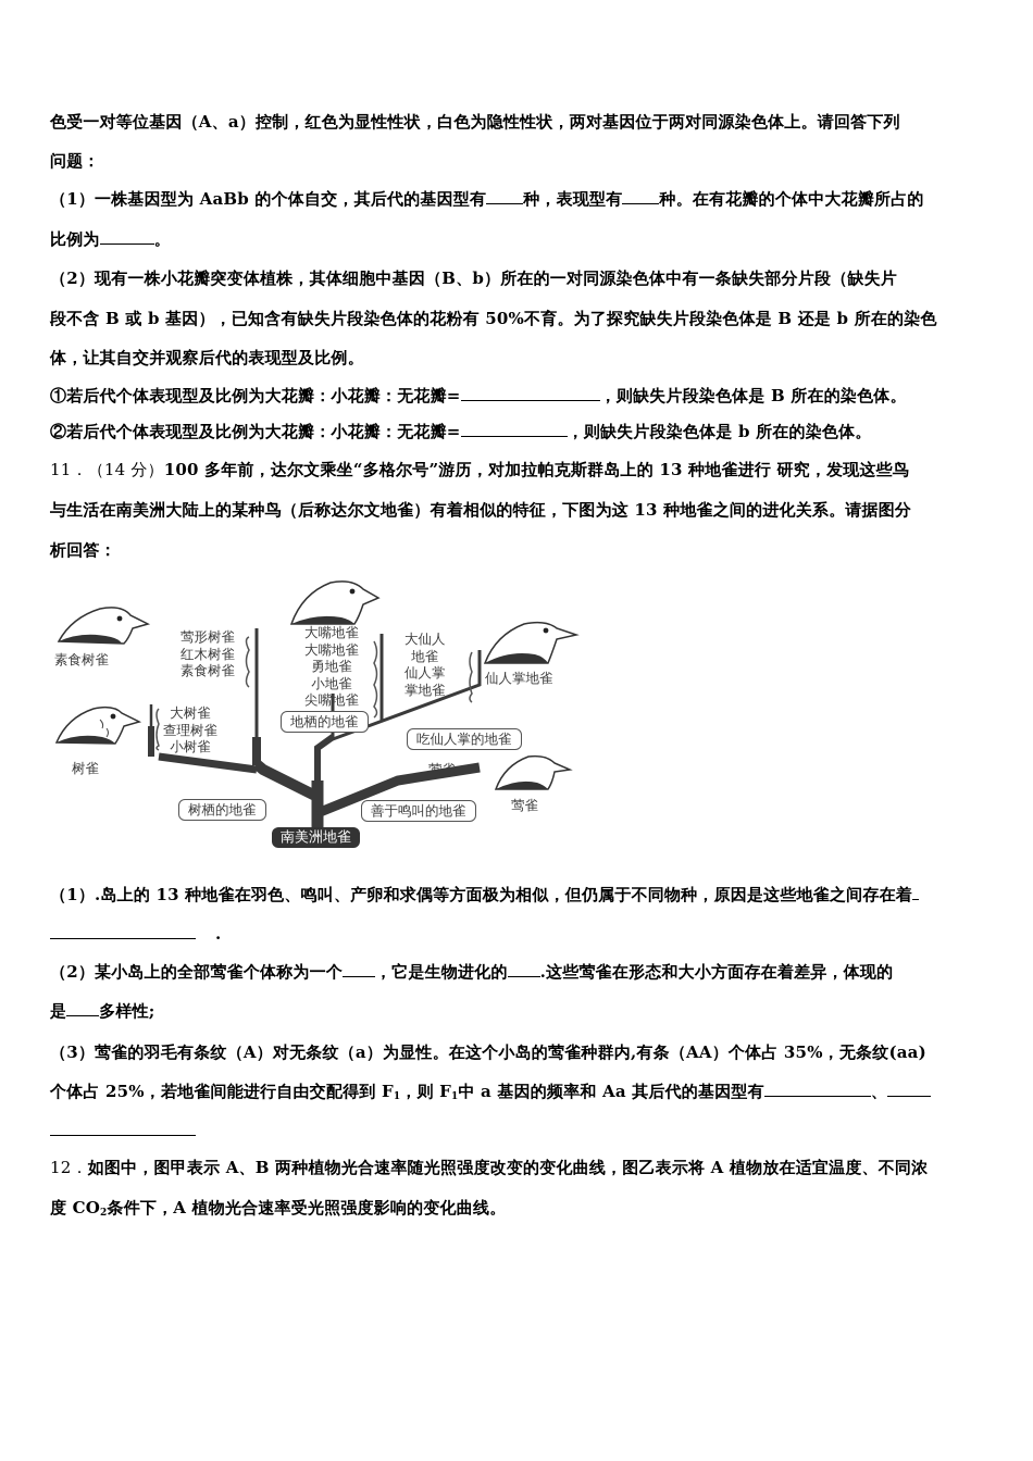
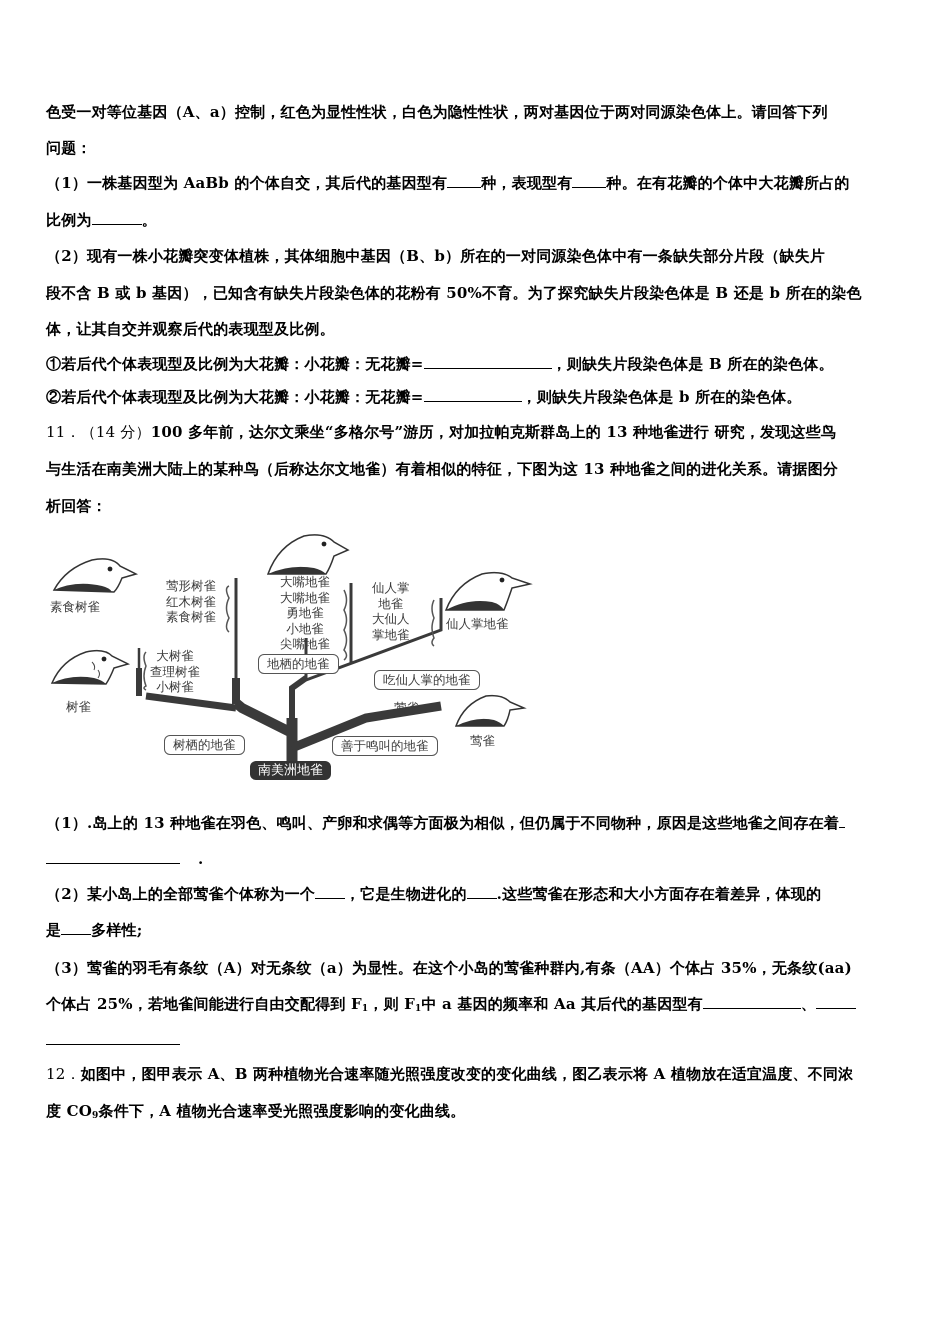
  色受一对等位基因（A、a）控制，红色为显性性状，白色为隐性性状，两对基因位于两对同源染色体上。请回答下列
  问题：
  （1）一株基因型为 AaBb 的个体自交，其后代的基因型有 种，表现型有 种。在有花瓣的个体中大花瓣所占的
  比例为 。
  （2）现有一株小花瓣突变体植株，其体细胞中基因（B、b）所在的一对同源染色体中有一条缺失部分片段（缺失片
  段不含 B 或 b 基因），已知含有缺失片段染色体的花粉有 50%不育。为了探究缺失片段染色体是 B 还是 b 所在的染色
  体，让其自交并观察后代的表现型及比例。
  ①若后代个体表现型及比例为大花瓣：小花瓣：无花瓣= ，则缺失片段染色体是 B 所在的染色体。
  ②若后代个体表现型及比例为大花瓣：小花瓣：无花瓣= ，则缺失片段染色体是 b 所在的染色体。
  11．（14 分）100 多年前，达尔文乘坐“多格尔号”游历，对加拉帕克斯群岛上的 13 种地雀进行 研究，发现这些鸟
  与生活在南美洲大陆上的某种鸟（后称达尔文地雀）有着相似的特征，下图为这 13 种地雀之间的进化关系。请据图分
  析回答：
  素食树雀
  树雀
  仙人掌地雀
  莺雀
  莺形树雀
  红木树雀
  素食树雀
  大树雀
  查理树雀
  小树雀
  大嘴地雀
  大嘴地雀
  勇地雀
  小地雀
  尖嘴地雀
- 大仙人
+ 仙人掌
  地雀
- 仙人掌
+ 大仙人
  掌地雀
  莺雀
  地栖的地雀
  吃仙人掌的地雀
  树栖的地雀
  善于鸣叫的地雀
  南美洲地雀
  （1）.岛上的 13 种地雀在羽色、鸣叫、产卵和求偶等方面极为相似，但仍属于不同物种，原因是这些地雀之间存在着
  .
  （2）某小岛上的全部莺雀个体称为一个 ，它是生物进化的 .这些莺雀在形态和大小方面存在着差异，体现的
  是 多样性;
  （3）莺雀的羽毛有条纹（A）对无条纹（a）为显性。在这个小岛的莺雀种群内,有条（AA）个体占 35%，无条纹(aa)
  个体占 25%，若地雀间能进行自由交配得到 F1，则 F1中 a 基因的频率和 Aa 其后代的基因型有 、
  12．如图中，图甲表示 A、B 两种植物光合速率随光照强度改变的变化曲线，图乙表示将 A 植物放在适宜温度、不同浓
- 度 CO2条件下，A 植物光合速率受光照强度影响的变化曲线。
+ 度 CO9条件下，A 植物光合速率受光照强度影响的变化曲线。
